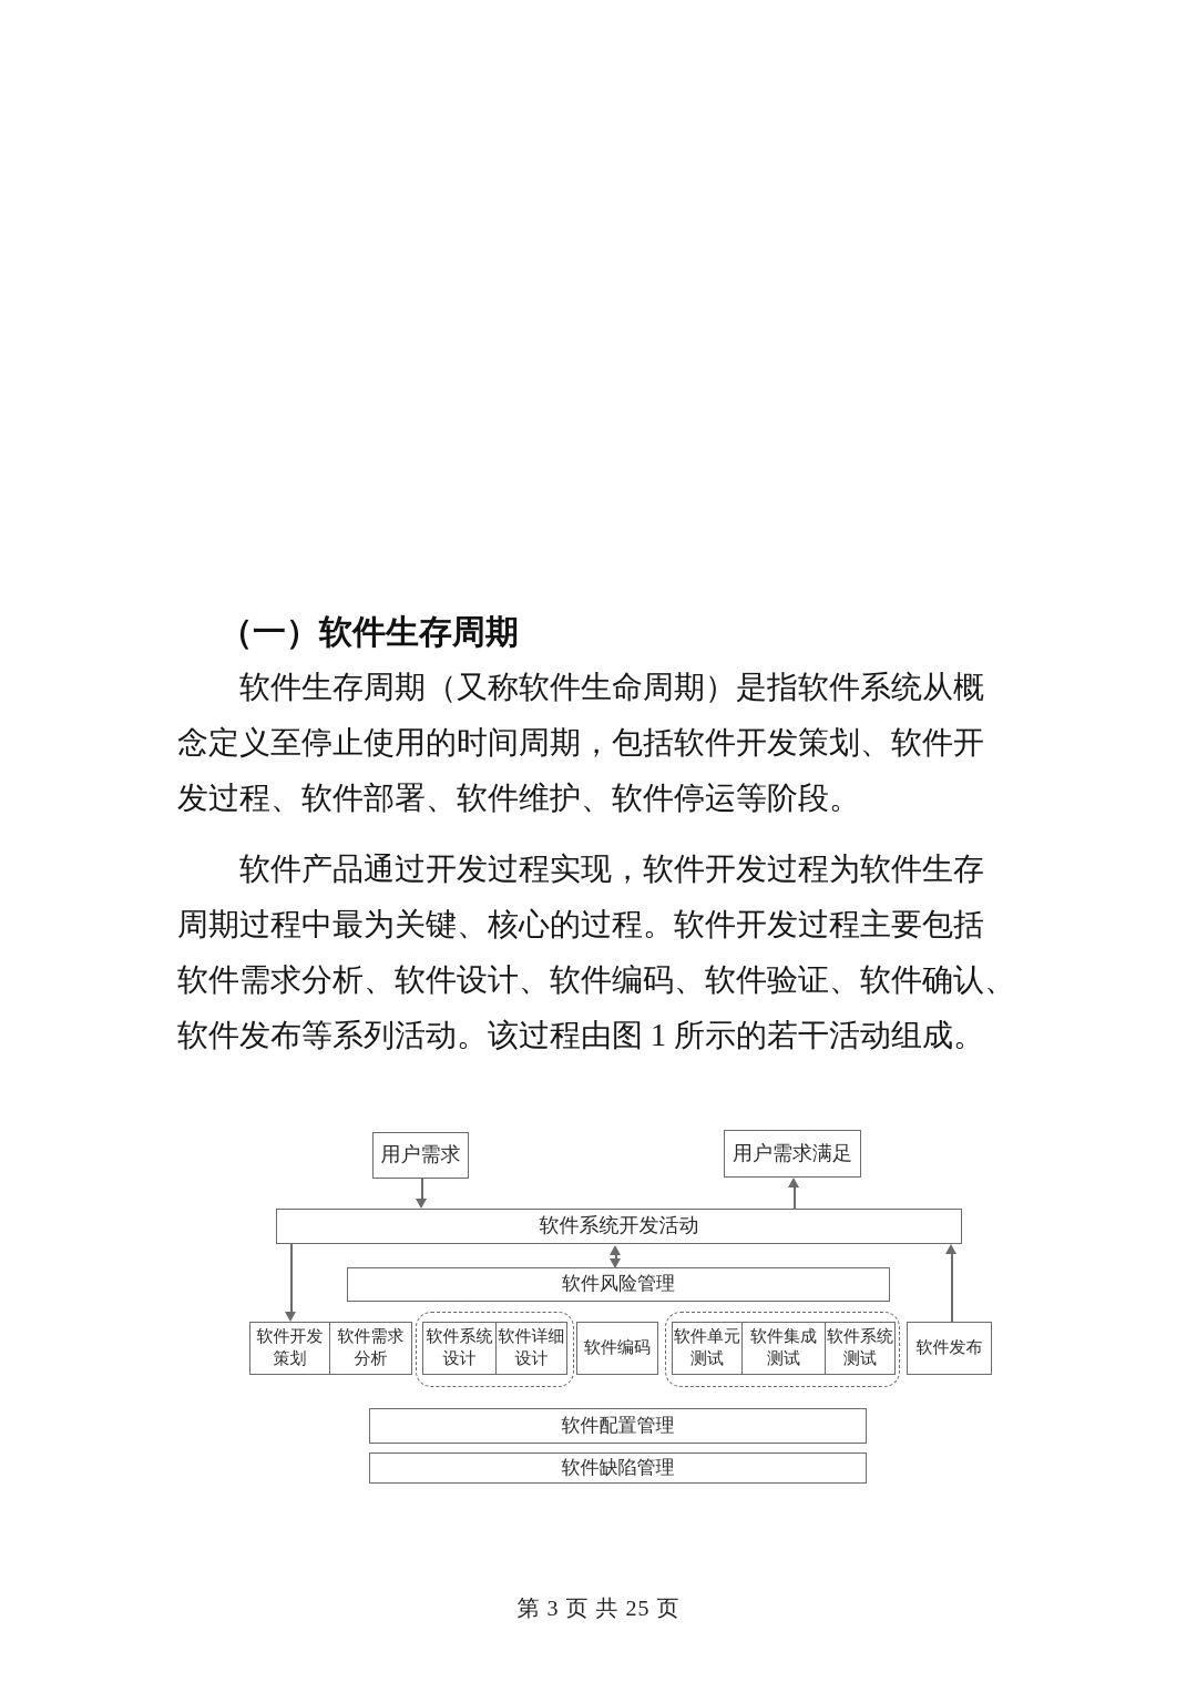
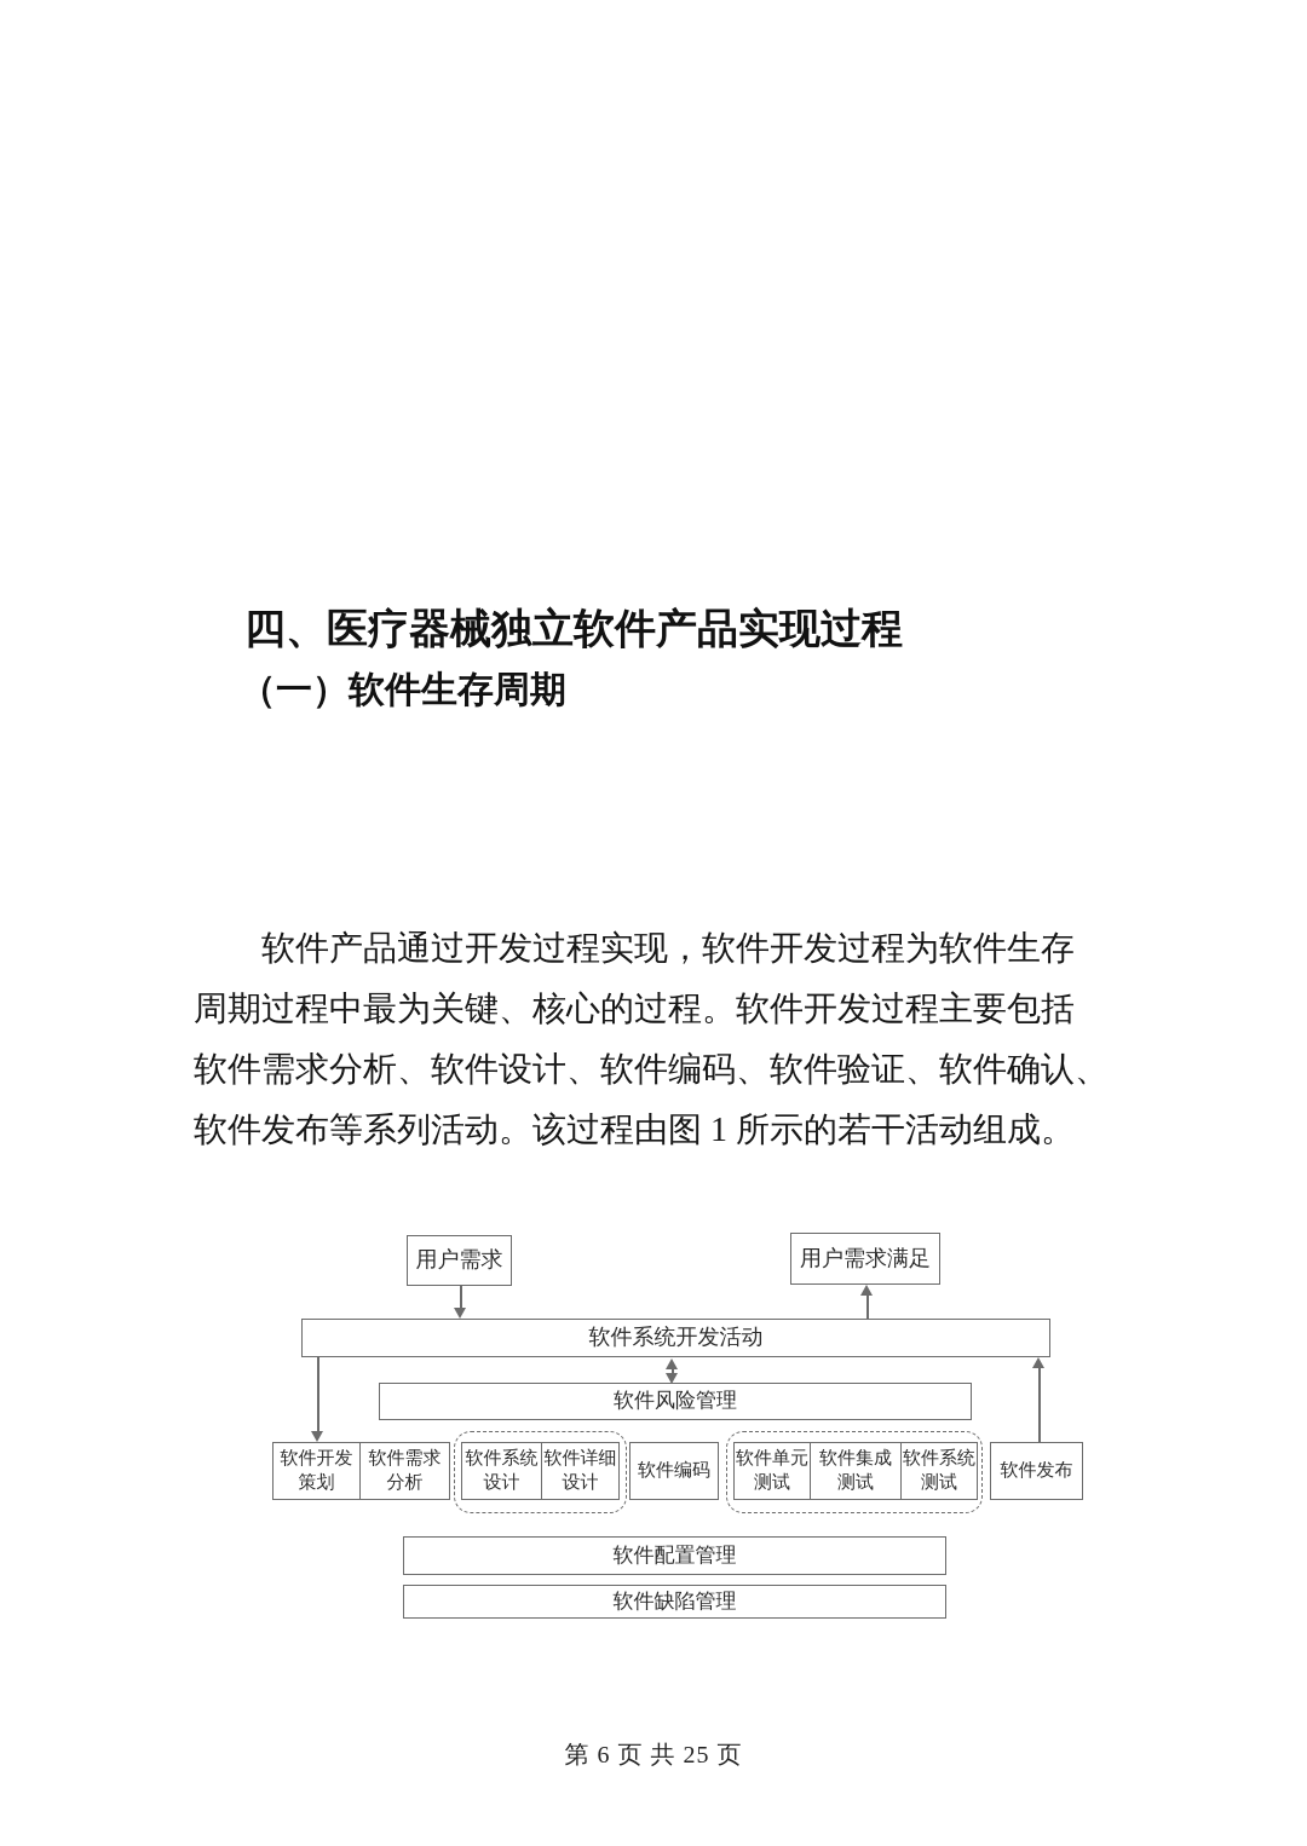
+ 四、医疗器械独立软件产品实现过程
  （一）软件生存周期
- 软件生存周期（又称软件生命周期）是指软件系统从概
- 念定义至停止使用的时间周期，包括软件开发策划、软件开
- 发过程、软件部署、软件维护、软件停运等阶段。
  软件产品通过开发过程实现，软件开发过程为软件生存
  周期过程中最为关键、核心的过程。软件开发过程主要包括
  软件需求分析、软件设计、软件编码、软件验证、软件确认、
  软件发布等系列活动。该过程由图 1 所示的若干活动组成。
  用户需求
  用户需求满足
  软件系统开发活动
  软件风险管理
  软件开发
  策划
  软件需求
  分析
  软件系统
  设计
  软件详细
  设计
  软件编码
  软件单元
  测试
  软件集成
  测试
  软件系统
  测试
  软件发布
  软件配置管理
  软件缺陷管理
- 第 3 页 共 25 页
+ 第 6 页 共 25 页
